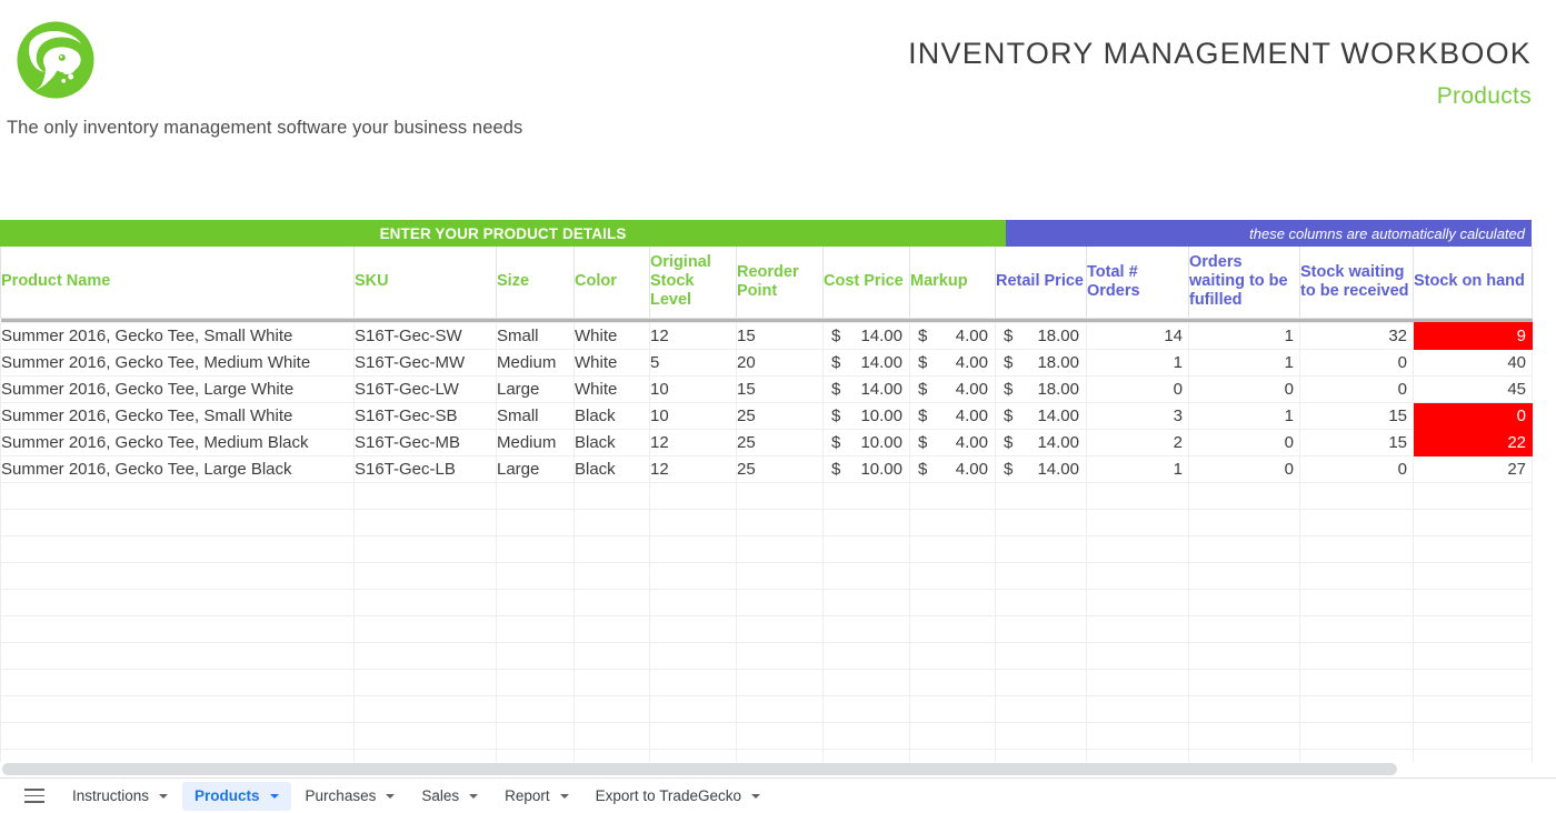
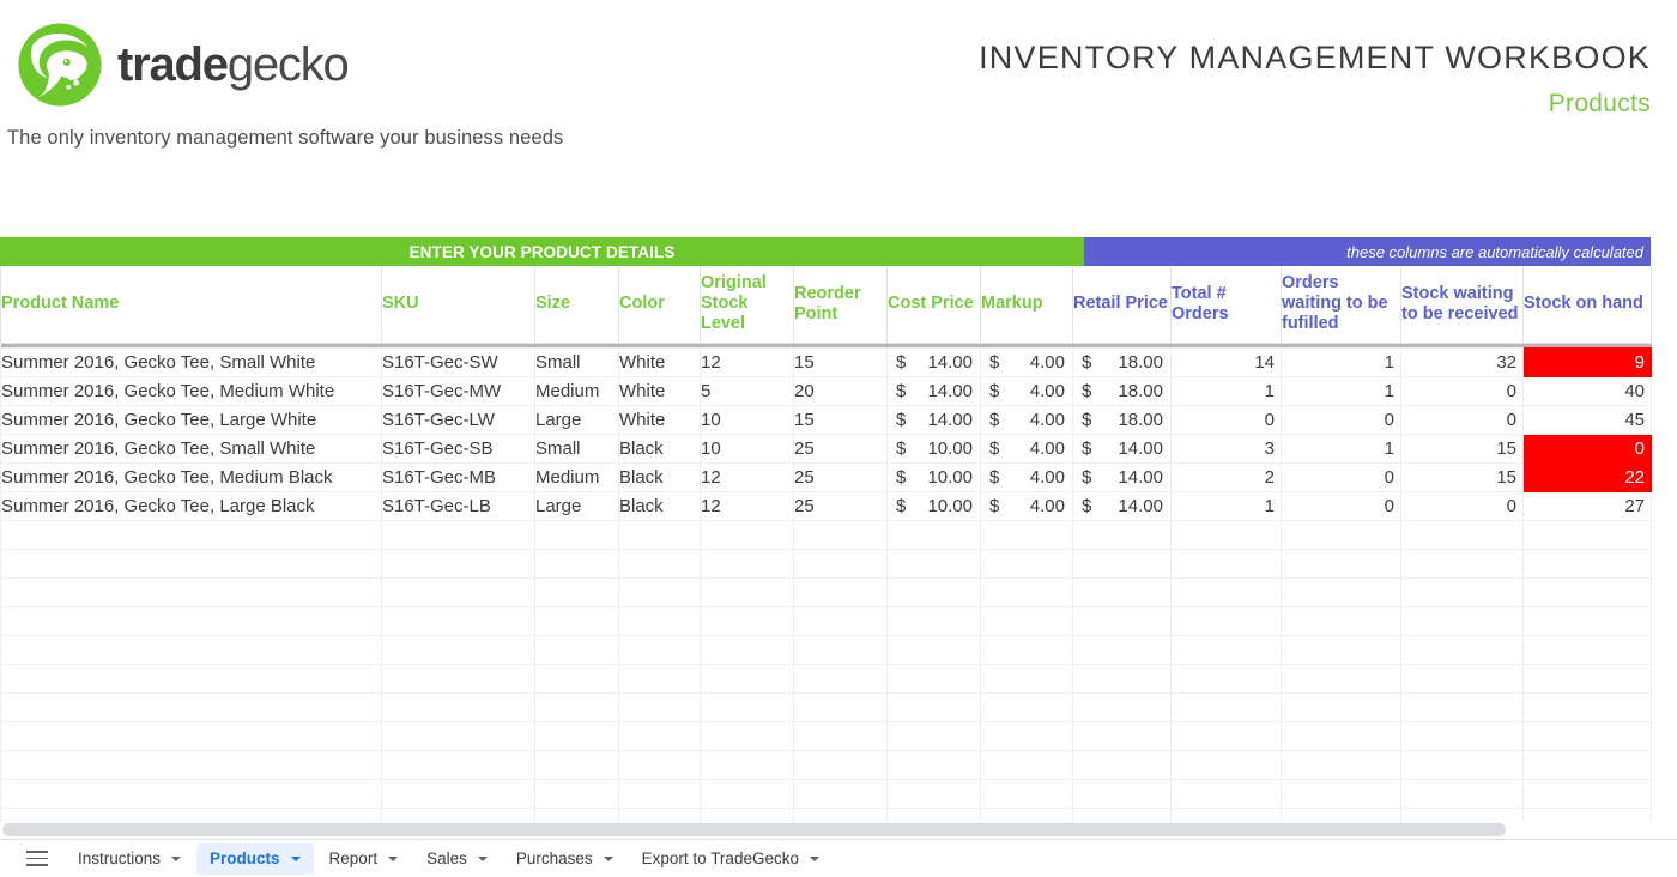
+ tradegecko
  The only inventory management software your business needs
  INVENTORY MANAGEMENT WORKBOOK
  Products
  ENTER YOUR PRODUCT DETAILS
  these columns are automatically calculated
  Product Name	SKU	Size	Color	Original Stock Level	Reorder Point	Cost Price	Markup	Retail Price	Total # Orders	Orders waiting to be fufilled	Stock waiting to be received	Stock on hand
  Summer 2016, Gecko Tee, Small White	S16T-Gec-SW	Small	White	12	15	$ 14.00	$ 4.00	$ 18.00	14	1	32	9
  Summer 2016, Gecko Tee, Medium White	S16T-Gec-MW	Medium	White	5	20	$ 14.00	$ 4.00	$ 18.00	1	1	0	40
  Summer 2016, Gecko Tee, Large White	S16T-Gec-LW	Large	White	10	15	$ 14.00	$ 4.00	$ 18.00	0	0	0	45
  Summer 2016, Gecko Tee, Small White	S16T-Gec-SB	Small	Black	10	25	$ 10.00	$ 4.00	$ 14.00	3	1	15	0
  Summer 2016, Gecko Tee, Medium Black	S16T-Gec-MB	Medium	Black	12	25	$ 10.00	$ 4.00	$ 14.00	2	0	15	22
  Summer 2016, Gecko Tee, Large Black	S16T-Gec-LB	Large	Black	12	25	$ 10.00	$ 4.00	$ 14.00	1	0	0	27
  Instructions
  Products
- Purchases
+ Report
  Sales
- Report
+ Purchases
  Export to TradeGecko
